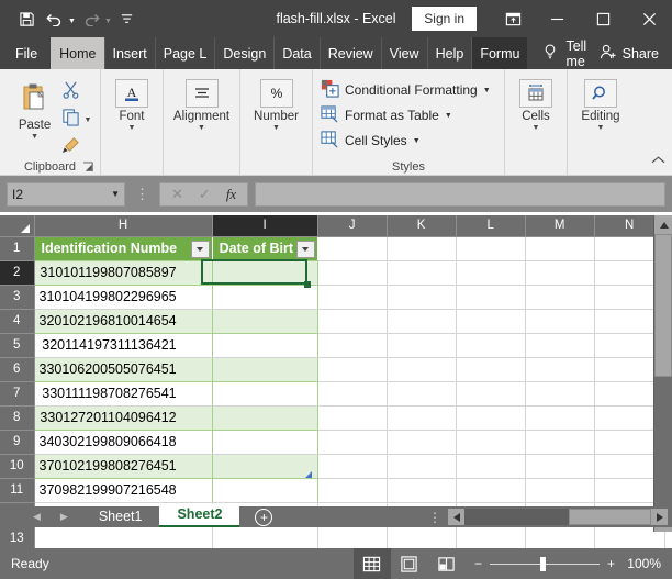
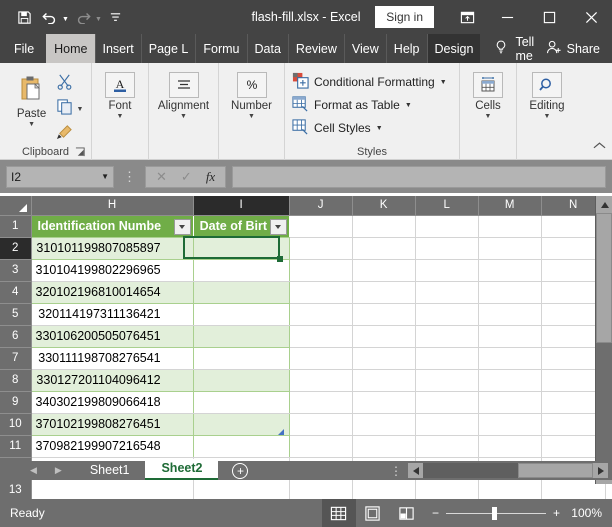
  flash-fill.xlsx - Excel
  Sign in
  File
  Home
  Insert
  Page L
- Design
+ Formu
  Data
  Review
  View
  Help
- Formu
+ Design
  Tell me
  Share
  Paste
  Clipboard
  A
  Font
  Alignment
  %
  Number
  Conditional Formatting
  Format as Table
  Cell Styles
  Styles
  Cells
  Editing
  I2
  ▼
  ⋮
  ✕
  ✓
  fx
  	H	I	J	K	L	M	N
  1	Identification Numbe	Date of Birt
  2	310101199807085897
  3	310104199802296965
  4	320102196810014654
  5	320114197311136421
  6	330106200505076451
  7	330111198708276541
  8	330127201104096412
  9	340302199809066418
  10	370102199808276451
  11	370982199907216548
  13
  ◀
  ▶
  Sheet1
  Sheet2
  +
  ⋮
  Ready
  −
  +
  100%
